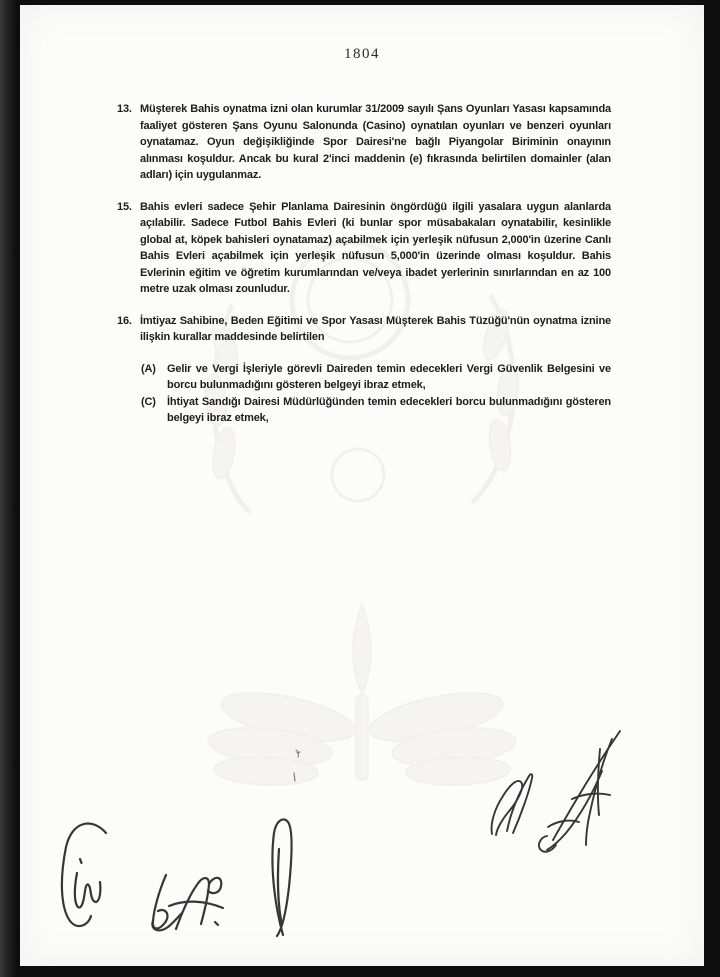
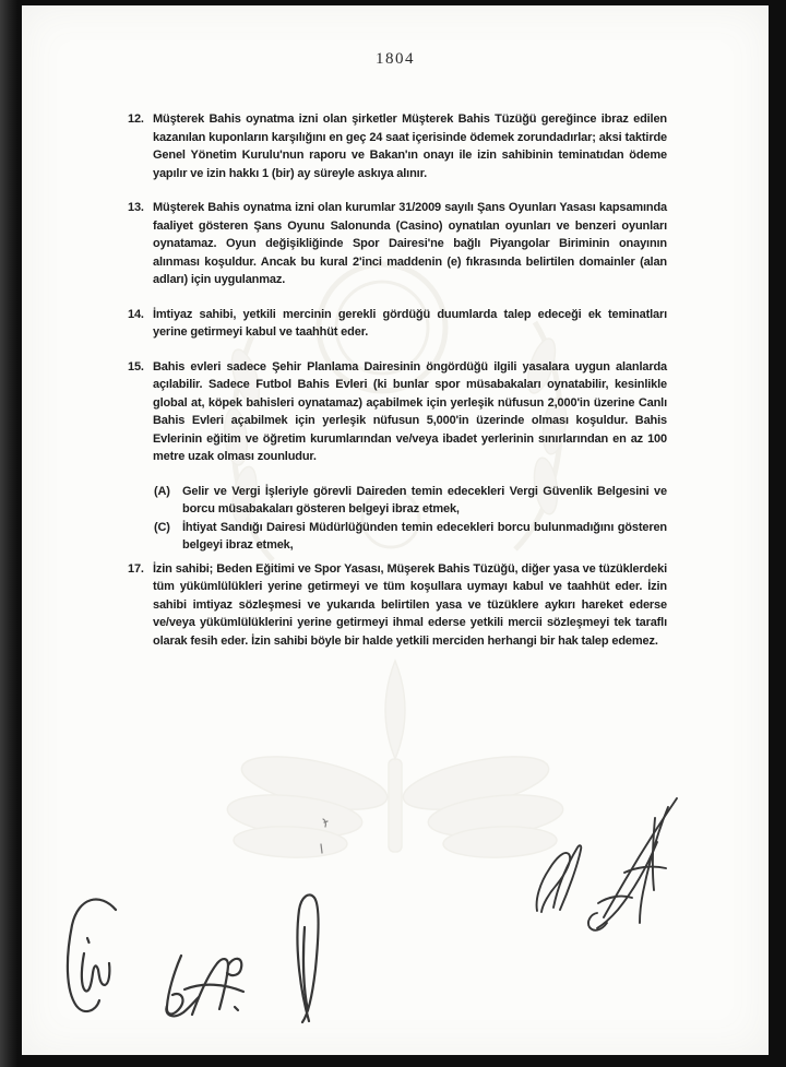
  1804
+ 12.
+ Müşterek Bahis oynatma izni olan şirketler Müşterek Bahis Tüzüğü gereğince ibraz edilen kazanılan kuponların karşılığını en geç 24 saat içerisinde ödemek zorundadırlar; aksi taktirde Genel Yönetim Kurulu'nun raporu ve Bakan'ın onayı ile izin sahibinin teminatıdan ödeme yapılır ve izin hakkı 1 (bir) ay süreyle askıya alınır.
  13.
  Müşterek Bahis oynatma izni olan kurumlar 31/2009 sayılı Şans Oyunları Yasası kapsamında faaliyet gösteren Şans Oyunu Salonunda (Casino) oynatılan oyunları ve benzeri oyunları oynatamaz. Oyun değişikliğinde Spor Dairesi'ne bağlı Piyangolar Biriminin onayının alınması koşuldur. Ancak bu kural 2'inci maddenin (e) fıkrasında belirtilen domainler (alan adları) için uygulanmaz.
+ 14.
+ İmtiyaz sahibi, yetkili mercinin gerekli gördüğü duumlarda talep edeceği ek teminatları yerine getirmeyi kabul ve taahhüt eder.
  15.
  Bahis evleri sadece Şehir Planlama Dairesinin öngördüğü ilgili yasalara uygun alanlarda açılabilir. Sadece Futbol Bahis Evleri (ki bunlar spor müsabakaları oynatabilir, kesinlikle global at, köpek bahisleri oynatamaz) açabilmek için yerleşik nüfusun 2,000'in üzerine Canlı Bahis Evleri açabilmek için yerleşik nüfusun 5,000'in üzerinde olması koşuldur. Bahis Evlerinin eğitim ve öğretim kurumlarından ve/veya ibadet yerlerinin sınırlarından en az 100 metre uzak olması zounludur.
- 16.
- İmtiyaz Sahibine, Beden Eğitimi ve Spor Yasası Müşterek Bahis Tüzüğü'nün oynatma iznine ilişkin kurallar maddesinde belirtilen
  (A)
- Gelir ve Vergi İşleriyle görevli Daireden temin edecekleri Vergi Güvenlik Belgesini ve borcu bulunmadığını gösteren belgeyi ibraz etmek,
+ Gelir ve Vergi İşleriyle görevli Daireden temin edecekleri Vergi Güvenlik Belgesini ve borcu müsabakaları gösteren belgeyi ibraz etmek,
  (C)
  İhtiyat Sandığı Dairesi Müdürlüğünden temin edecekleri borcu bulunmadığını gösteren belgeyi ibraz etmek,
+ 17.
+ İzin sahibi; Beden Eğitimi ve Spor Yasası, Müşerek Bahis Tüzüğü, diğer yasa ve tüzüklerdeki tüm yükümlülükleri yerine getirmeyi ve tüm koşullara uymayı kabul ve taahhüt eder. İzin sahibi imtiyaz sözleşmesi ve yukarıda belirtilen yasa ve tüzüklere aykırı hareket ederse ve/veya yükümlülüklerini yerine getirmeyi ihmal ederse yetkili mercii sözleşmeyi tek taraflı olarak fesih eder. İzin sahibi böyle bir halde yetkili merciden herhangi bir hak talep edemez.
